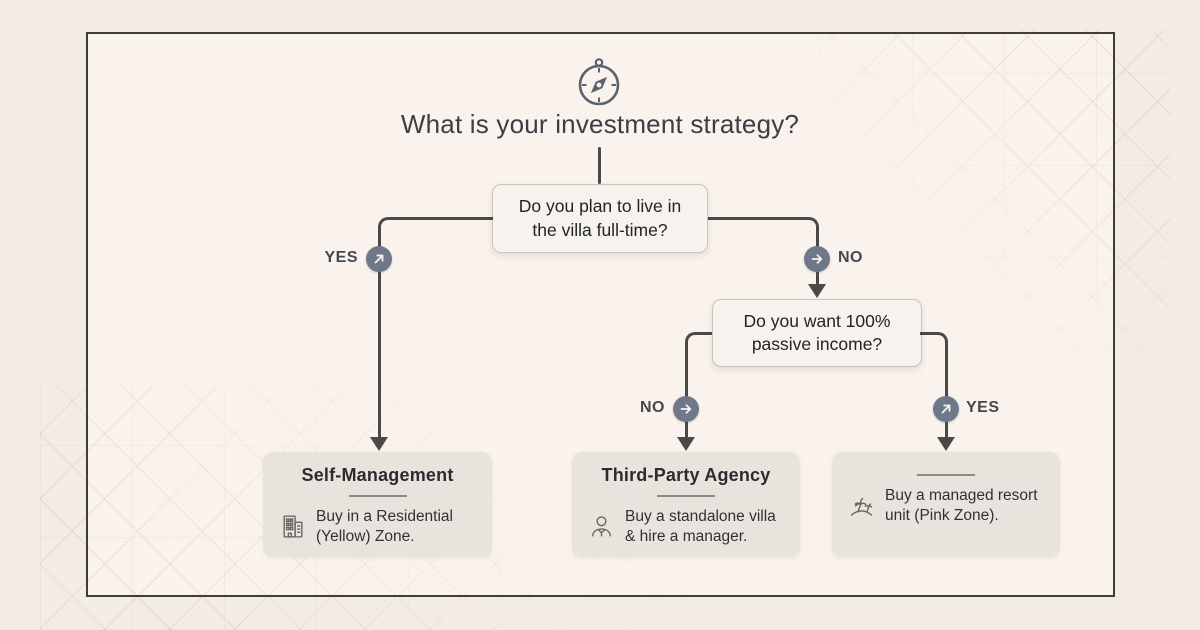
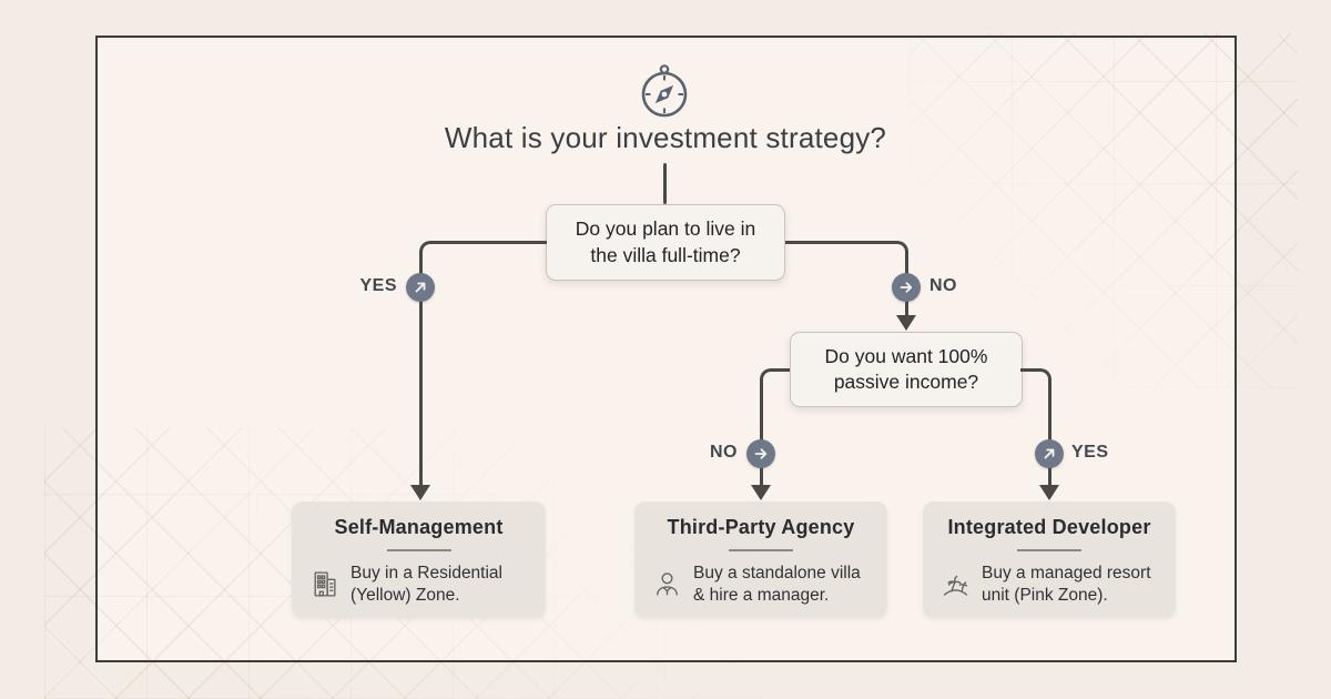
  What is your investment strategy?
  Do you plan to live in the villa full-time?
  YES
  NO
  Do you want 100% passive income?
  NO
  YES
  Self-Management
  Buy in a Residential (Yellow) Zone.
  Third-Party Agency
  Buy a standalone villa & hire a manager.
+ Integrated Developer
  Buy a managed resort unit (Pink Zone).
